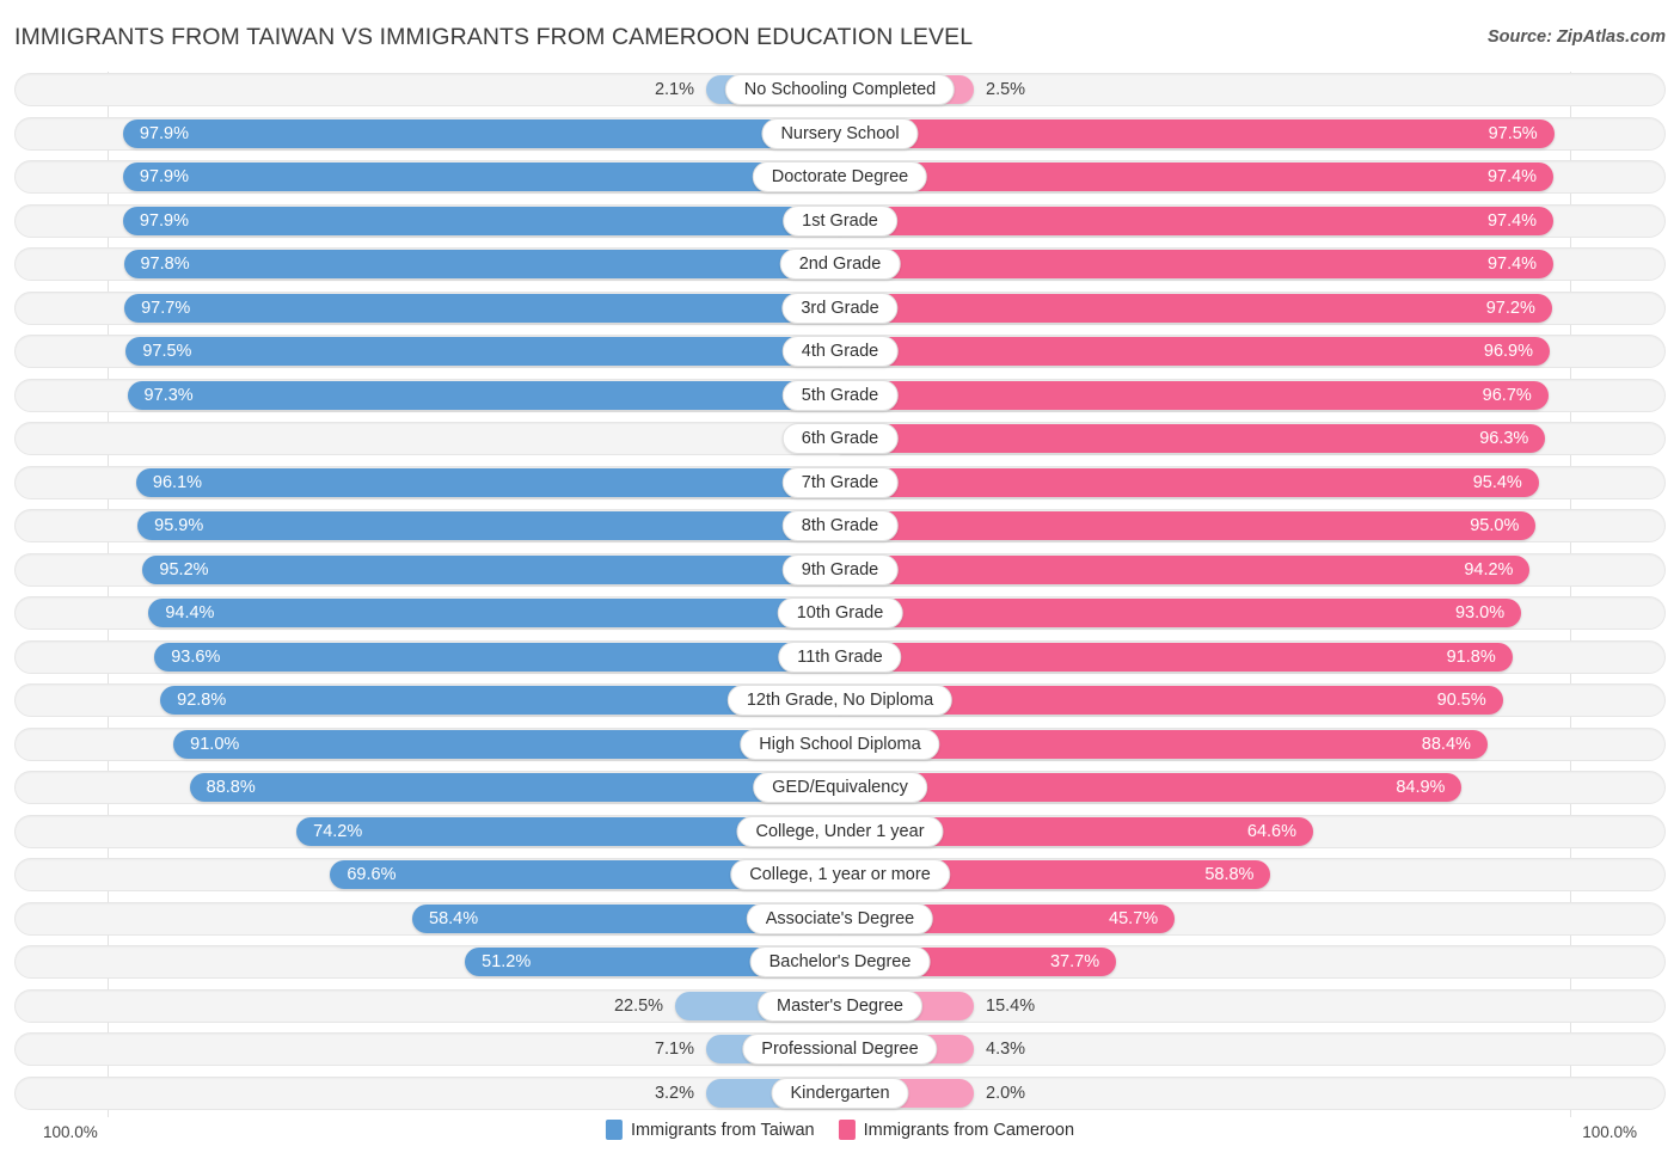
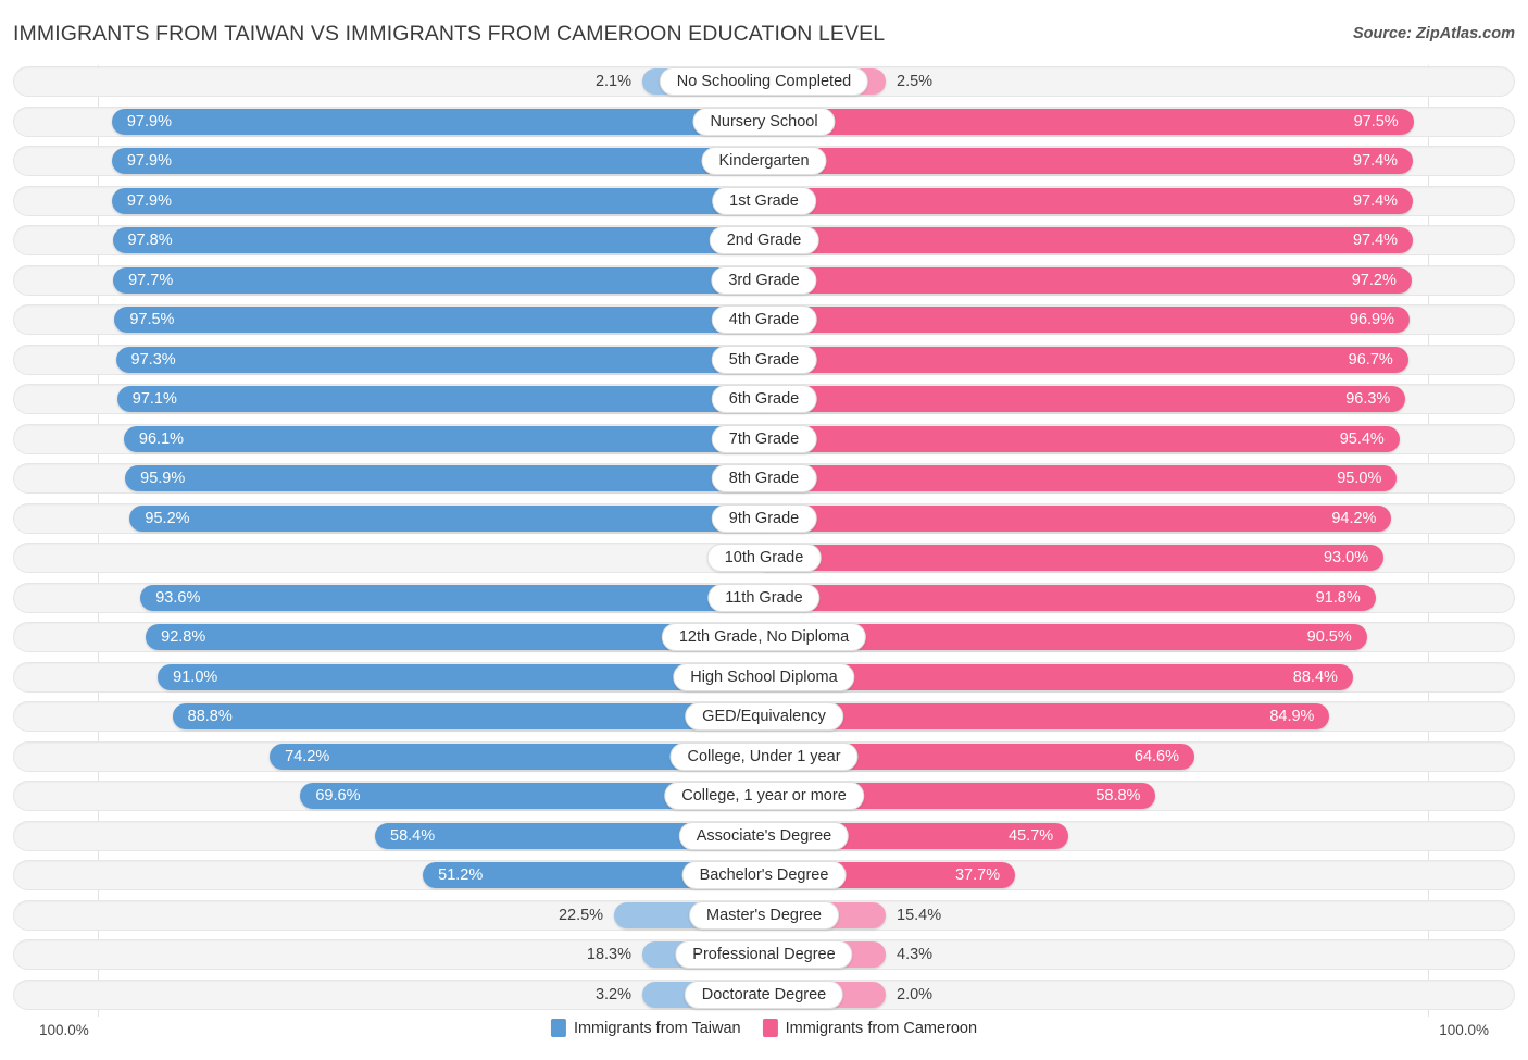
  IMMIGRANTS FROM TAIWAN VS IMMIGRANTS FROM CAMEROON EDUCATION LEVEL
  Source: ZipAtlas.com
  2.1%
  2.5%
  No Schooling Completed
  97.9%
  97.5%
  Nursery School
  97.9%
  97.4%
- Doctorate Degree
+ Kindergarten
  97.9%
  97.4%
  1st Grade
  97.8%
  97.4%
  2nd Grade
  97.7%
  97.2%
  3rd Grade
  97.5%
  96.9%
  4th Grade
  97.3%
  96.7%
  5th Grade
+ 97.1%
  96.3%
  6th Grade
  96.1%
  95.4%
  7th Grade
  95.9%
  95.0%
  8th Grade
  95.2%
  94.2%
  9th Grade
- 94.4%
  93.0%
  10th Grade
  93.6%
  91.8%
  11th Grade
  92.8%
  90.5%
  12th Grade, No Diploma
  91.0%
  88.4%
  High School Diploma
  88.8%
  84.9%
  GED/Equivalency
  74.2%
  64.6%
  College, Under 1 year
  69.6%
  58.8%
  College, 1 year or more
  58.4%
  45.7%
  Associate's Degree
  51.2%
  37.7%
  Bachelor's Degree
  22.5%
  15.4%
  Master's Degree
- 7.1%
+ 18.3%
  4.3%
  Professional Degree
  3.2%
  2.0%
- Kindergarten
+ Doctorate Degree
  100.0%
  Immigrants from Taiwan
  Immigrants from Cameroon
  100.0%
